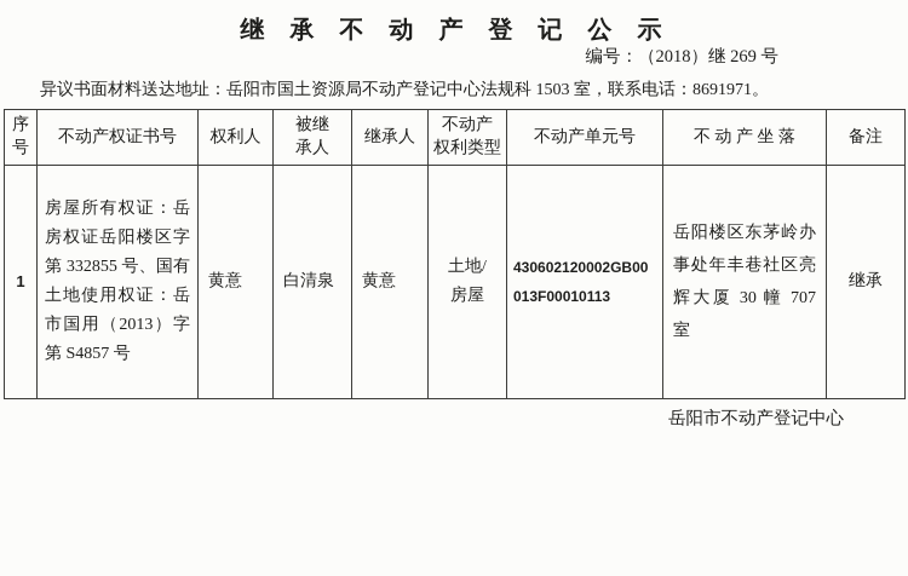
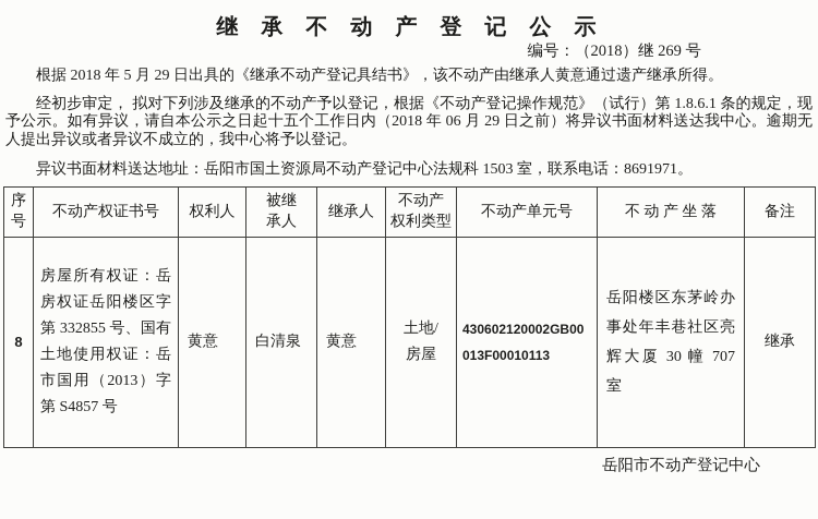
  继 承 不 动 产 登 记 公 示
  编号：（2018）继 269 号
+ 根据 2018 年 5 月 29 日出具的《继承不动产登记具结书》，该不动产由继承人黄意通过遗产继承所得。
+ 经初步审定， 拟对下列涉及继承的不动产予以登记，根据《不动产登记操作规范》（试行）第 1.8.6.1 条的规定，现予公示。如有异议，请自本公示之日起十五个工作日内（2018 年 06 月 29 日之前）将异议书面材料送达我中心。逾期无人提出异议或者异议不成立的，我中心将予以登记。
  异议书面材料送达地址：岳阳市国土资源局不动产登记中心法规科 1503 室，联系电话：8691971。
  序 号	不动产权证书号	权利人	被继 承人	继承人	不动产 权利类型	不动产单元号	不 动 产 坐 落	备注
- 1	房屋所有权证：岳房权证岳阳楼区字第 332855 号、国有土地使用权证：岳市国用（2013）字第 S4857 号	黄意	白清泉	黄意	土地/ 房屋	430602120002GB00013F00010113	岳阳楼区东茅岭办事处年丰巷社区亮辉大厦 30 幢 707 室	继承
+ 8	房屋所有权证：岳房权证岳阳楼区字第 332855 号、国有土地使用权证：岳市国用（2013）字第 S4857 号	黄意	白清泉	黄意	土地/ 房屋	430602120002GB00013F00010113	岳阳楼区东茅岭办事处年丰巷社区亮辉大厦 30 幢 707 室	继承
  岳阳市不动产登记中心
